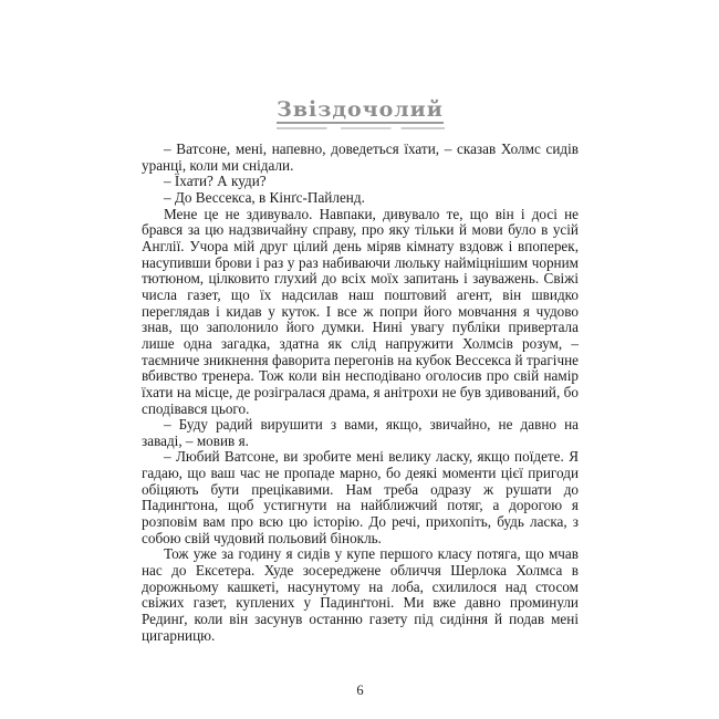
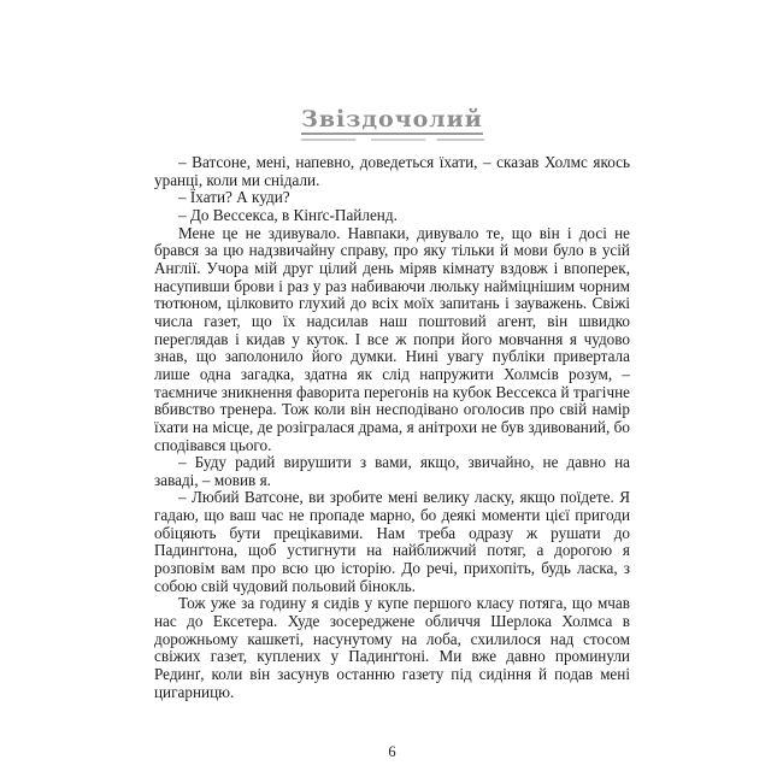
  Звіздочолий
- – Ватсоне, мені, напевно, доведеться їхати, – сказав Холмс сидів уранці, коли ми снідали.
+ – Ватсоне, мені, напевно, доведеться їхати, – сказав Холмс якось уранці, коли ми снідали.
  – Їхати? А куди?
  – До Вессекса, в Кінґс-Пайленд.
  Мене це не здивувало. Навпаки, дивувало те, що він і досі не брався за цю надзвичайну справу, про яку тільки й мови було в усій Англії. Учора мій друг цілий день міряв кімнату вздовж і впоперек, насупивши брови і раз у раз набиваючи люльку найміцнішим чорним тютюном, цілковито глухий до всіх моїх запитань і зауважень. Свіжі числа газет, що їх надсилав наш поштовий агент, він швидко переглядав і кидав у куток. І все ж попри його мовчання я чудово знав, що заполонило його думки. Нині увагу публіки привертала лише одна загадка, здатна як слід напружити Холмсів розум, – таємниче зникнення фаворита перегонів на кубок Вессекса й трагічне вбивство тренера. Тож коли він несподівано оголосив про свій намір їхати на місце, де розігралася драма, я анітрохи не був здивований, бо сподівався цього.
  – Буду радий вирушити з вами, якщо, звичайно, не давно на заваді, – мовив я.
  – Любий Ватсоне, ви зробите мені велику ласку, якщо поїдете. Я гадаю, що ваш час не пропаде марно, бо деякі моменти цієї пригоди обіцяють бути прецікавими. Нам треба одразу ж рушати до Падинґтона, щоб устигнути на найближчий потяг, а дорогою я розповім вам про всю цю історію. До речі, прихопіть, будь ласка, з собою свій чудовий польовий бінокль.
  Тож уже за годину я сидів у купе першого класу потяга, що мчав нас до Ексетера. Худе зосереджене обличчя Шерлока Холмса в дорожньому кашкеті, насунутому на лоба, схилилося над стосом свіжих газет, куплених у Падинґтоні. Ми вже давно проминули Рединґ, коли він засунув останню газету під сидіння й подав мені цигарницю.
  6
